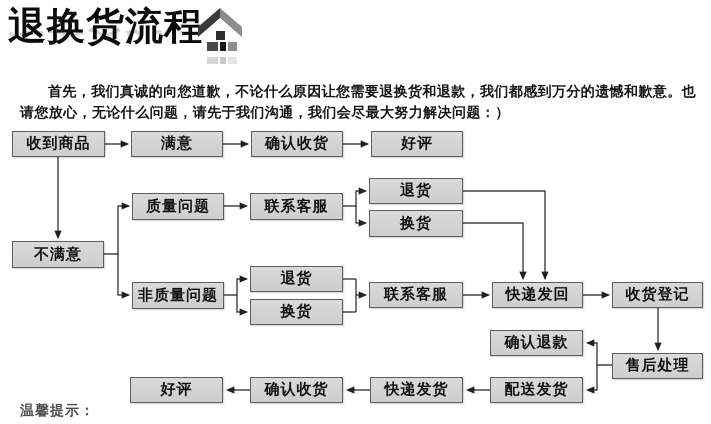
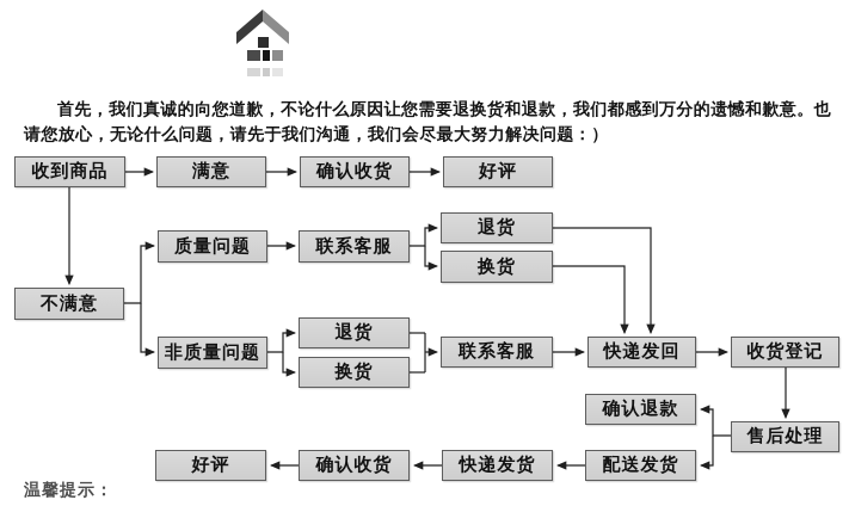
- 退换货流程
  首先，我们真诚的向您道歉，不论什么原因让您需要退换货和退款，我们都感到万分的遗憾和歉意。也请您放心，无论什么问题，请先于我们沟通，我们会尽最大努力解决问题：）
  收到商品
  满意
  确认收货
  好评
  质量问题
  联系客服
  退货
  换货
  不满意
  非质量问题
  退货
  换货
  联系客服
  快递发回
  收货登记
  确认退款
  售后处理
  配送发货
  快递发货
  确认收货
  好评
  温馨提示：
